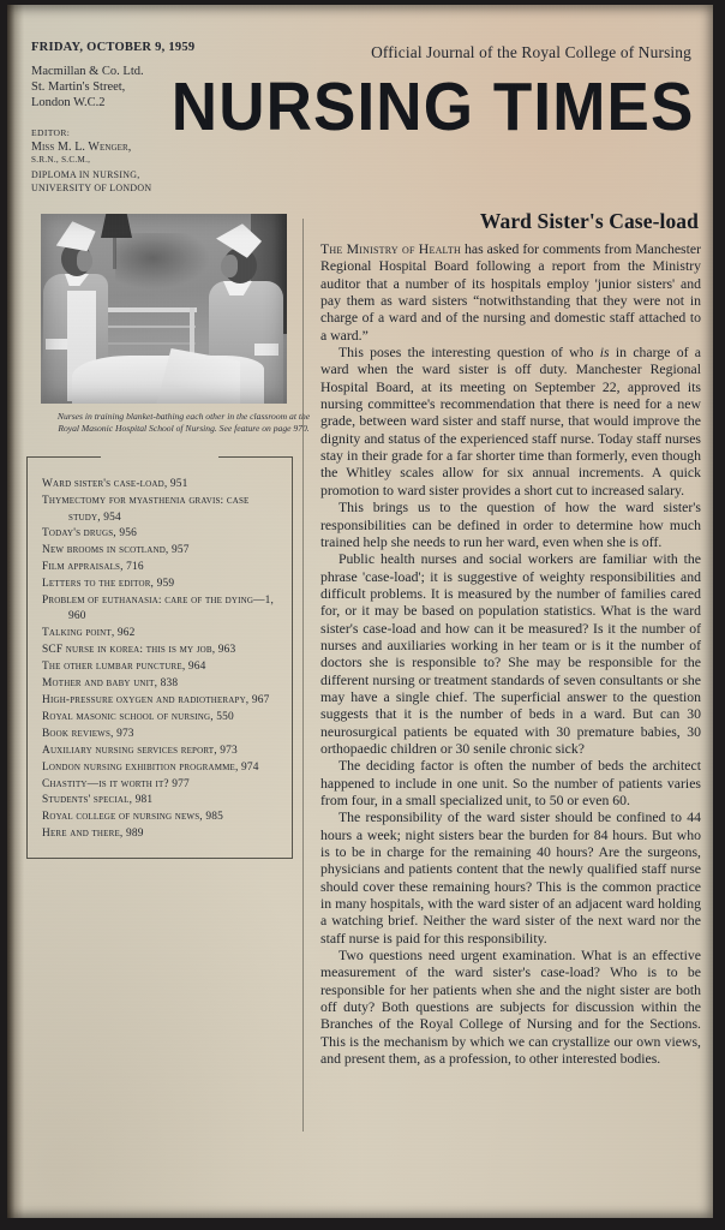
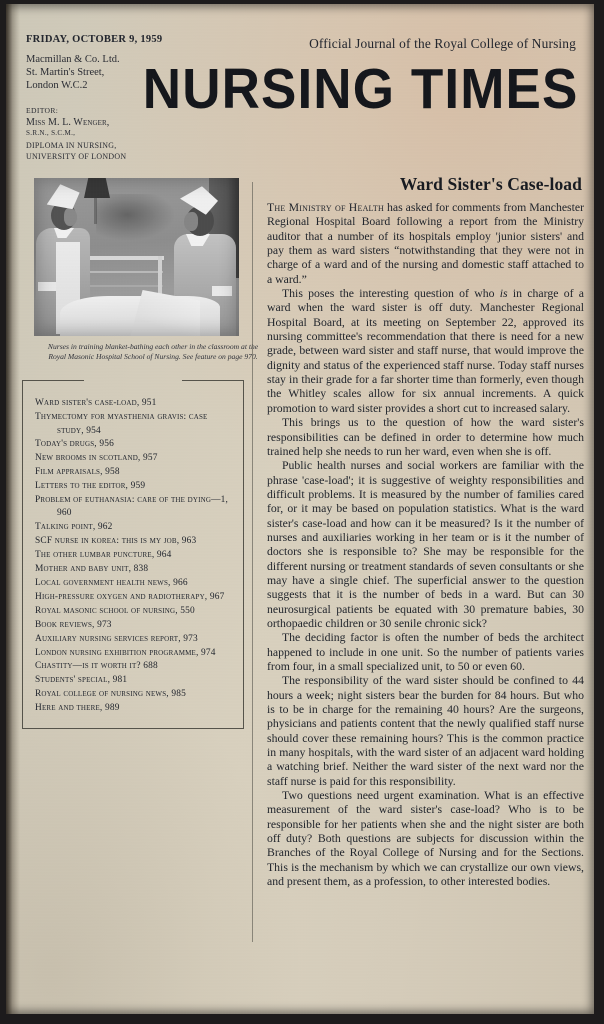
  FRIDAY, OCTOBER 9, 1959
  Macmillan & Co. Ltd.
  St. Martin's Street,
  London W.C.2
  EDITOR:
  Miss M. L. Wenger,
  S.R.N., S.C.M.,
  DIPLOMA IN NURSING,
  UNIVERSITY OF LONDON
  Official Journal of the Royal College of Nursing
  NURSING TIMES
  Nurses in training blanket-bathing each other in the classroom at the Royal Masonic Hospital School of Nursing. See feature on page 970.
  Ward sister's case-load, 951
  Thymectomy for myasthenia gravis: case study, 954
  Today's drugs, 956
  New brooms in scotland, 957
- Film appraisals, 716
+ Film appraisals, 958
  Letters to the editor, 959
  Problem of euthanasia: care of the dying—1, 960
  Talking point, 962
  SCF nurse in korea: this is my job, 963
  The other lumbar puncture, 964
  Mother and baby unit, 838
+ Local government health news, 966
  High-pressure oxygen and radiotherapy, 967
  Royal masonic school of nursing, 550
  Book reviews, 973
  Auxiliary nursing services report, 973
  London nursing exhibition programme, 974
- Chastity—is it worth it? 977
+ Chastity—is it worth it? 688
  Students' special, 981
  Royal college of nursing news, 985
  Here and there, 989
  Ward Sister's Case-load
  The Ministry of Health has asked for comments from Manchester Regional Hospital Board following a report from the Ministry auditor that a number of its hospitals employ 'junior sisters' and pay them as ward sisters “notwithstanding that they were not in charge of a ward and of the nursing and domestic staff attached to a ward.”
  This poses the interesting question of who is in charge of a ward when the ward sister is off duty. Manchester Regional Hospital Board, at its meeting on September 22, approved its nursing committee's recommendation that there is need for a new grade, between ward sister and staff nurse, that would improve the dignity and status of the experienced staff nurse. Today staff nurses stay in their grade for a far shorter time than formerly, even though the Whitley scales allow for six annual increments. A quick promotion to ward sister provides a short cut to increased salary.
  This brings us to the question of how the ward sister's responsibilities can be defined in order to determine how much trained help she needs to run her ward, even when she is off.
  Public health nurses and social workers are familiar with the phrase 'case-load'; it is suggestive of weighty responsibilities and difficult problems. It is measured by the number of families cared for, or it may be based on population statistics. What is the ward sister's case-load and how can it be measured? Is it the number of nurses and auxiliaries working in her team or is it the number of doctors she is responsible to? She may be responsible for the different nursing or treatment standards of seven consultants or she may have a single chief. The superficial answer to the question suggests that it is the number of beds in a ward. But can 30 neurosurgical patients be equated with 30 premature babies, 30 orthopaedic children or 30 senile chronic sick?
  The deciding factor is often the number of beds the architect happened to include in one unit. So the number of patients varies from four, in a small specialized unit, to 50 or even 60.
  The responsibility of the ward sister should be confined to 44 hours a week; night sisters bear the burden for 84 hours. But who is to be in charge for the remaining 40 hours? Are the surgeons, physicians and patients content that the newly qualified staff nurse should cover these remaining hours? This is the common practice in many hospitals, with the ward sister of an adjacent ward holding a watching brief. Neither the ward sister of the next ward nor the staff nurse is paid for this responsibility.
  Two questions need urgent examination. What is an effective measurement of the ward sister's case-load? Who is to be responsible for her patients when she and the night sister are both off duty? Both questions are subjects for discussion within the Branches of the Royal College of Nursing and for the Sections. This is the mechanism by which we can crystallize our own views, and present them, as a profession, to other interested bodies.
